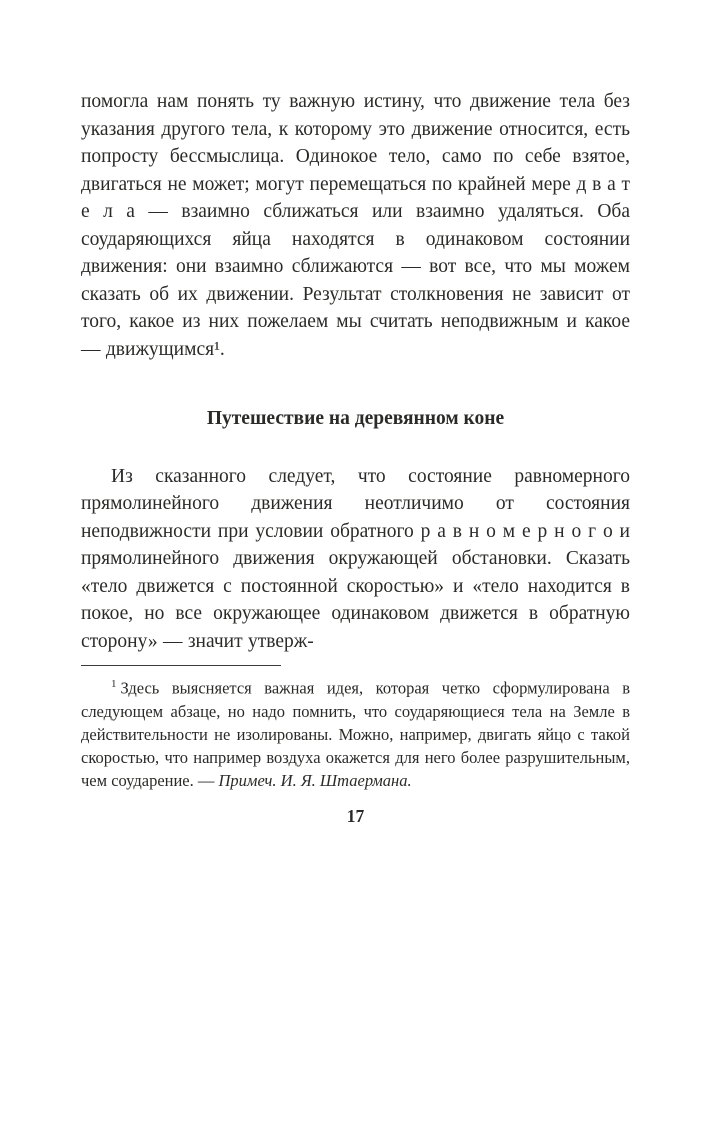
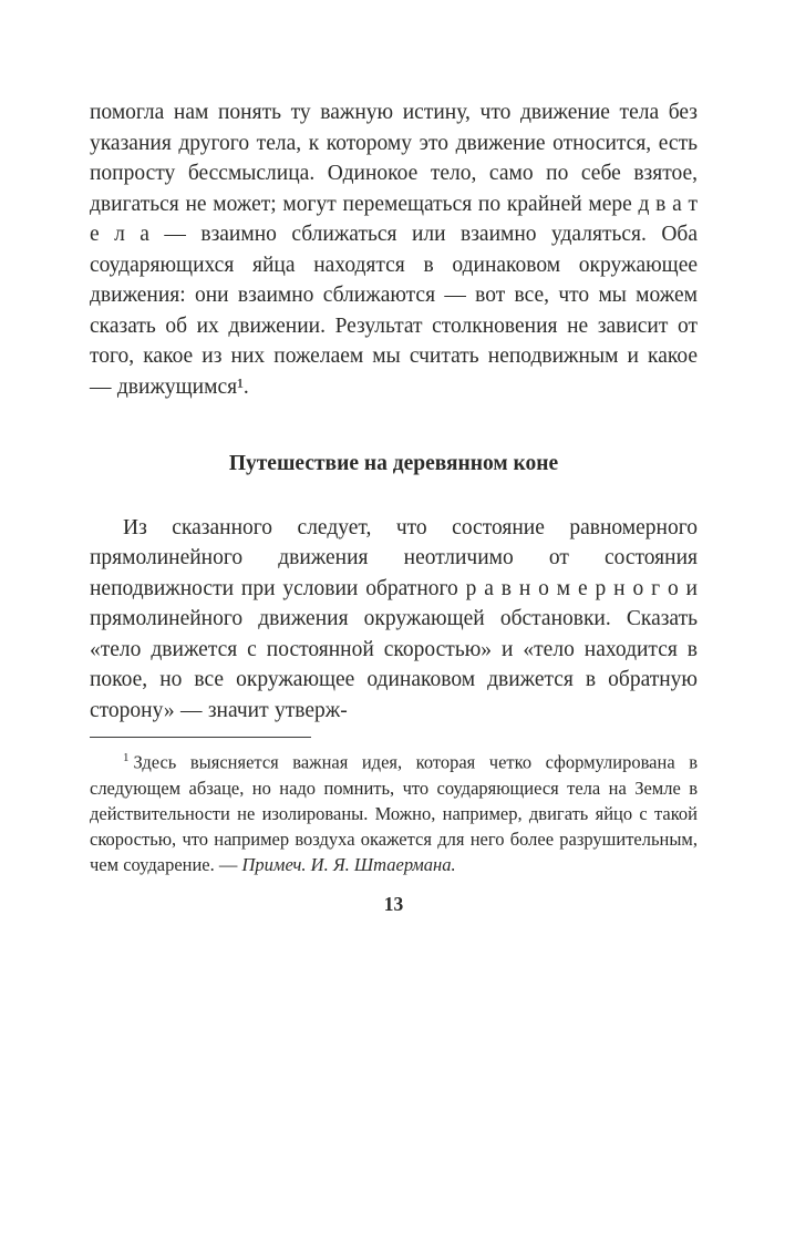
- помогла нам понять ту важную истину, что движение тела без указания другого тела, к которому это движение относится, есть попросту бессмыслица. Одинокое тело, само по себе взятое, двигаться не может; могут перемещаться по крайней мере д в а т е л а — взаимно сближаться или взаимно удаляться. Оба соударяющихся яйца находятся в одинаковом состоянии движения: они взаимно сближаются — вот все, что мы можем сказать об их движении. Результат столкновения не зависит от того, какое из них пожелаем мы считать неподвижным и какое — движущимся¹.
+ помогла нам понять ту важную истину, что движение тела без указания другого тела, к которому это движение относится, есть попросту бессмыслица. Одинокое тело, само по себе взятое, двигаться не может; могут перемещаться по крайней мере д в а т е л а — взаимно сближаться или взаимно удаляться. Оба соударяющихся яйца находятся в одинаковом окружающее движения: они взаимно сближаются — вот все, что мы можем сказать об их движении. Результат столкновения не зависит от того, какое из них пожелаем мы считать неподвижным и какое — движущимся¹.
  Путешествие на деревянном коне
  Из сказанного следует, что состояние равномерного прямолинейного движения неотличимо от состояния неподвижности при условии обратного р а в н о м е р н о г о и прямолинейного движения окружающей обстановки. Сказать «тело движется с постоянной скоростью» и «тело находится в покое, но все окружающее одинаковом движется в обратную сторону» — значит утверж-
  1 Здесь выясняется важная идея, которая четко сформулирована в следующем абзаце, но надо помнить, что соударяющиеся тела на Земле в действительности не изолированы. Можно, например, двигать яйцо с такой скоростью, что например воздуха окажется для него более разрушительным, чем соударение. — Примеч. И. Я. Штаермана.
- 17
+ 13
